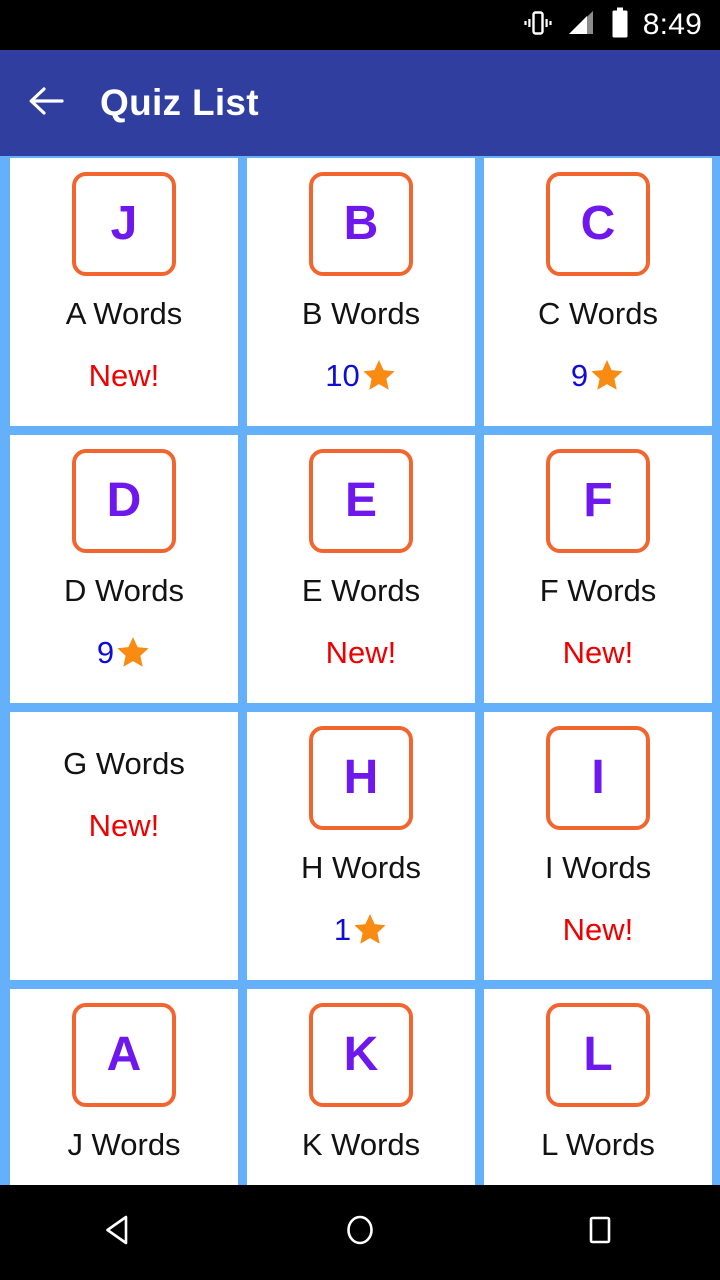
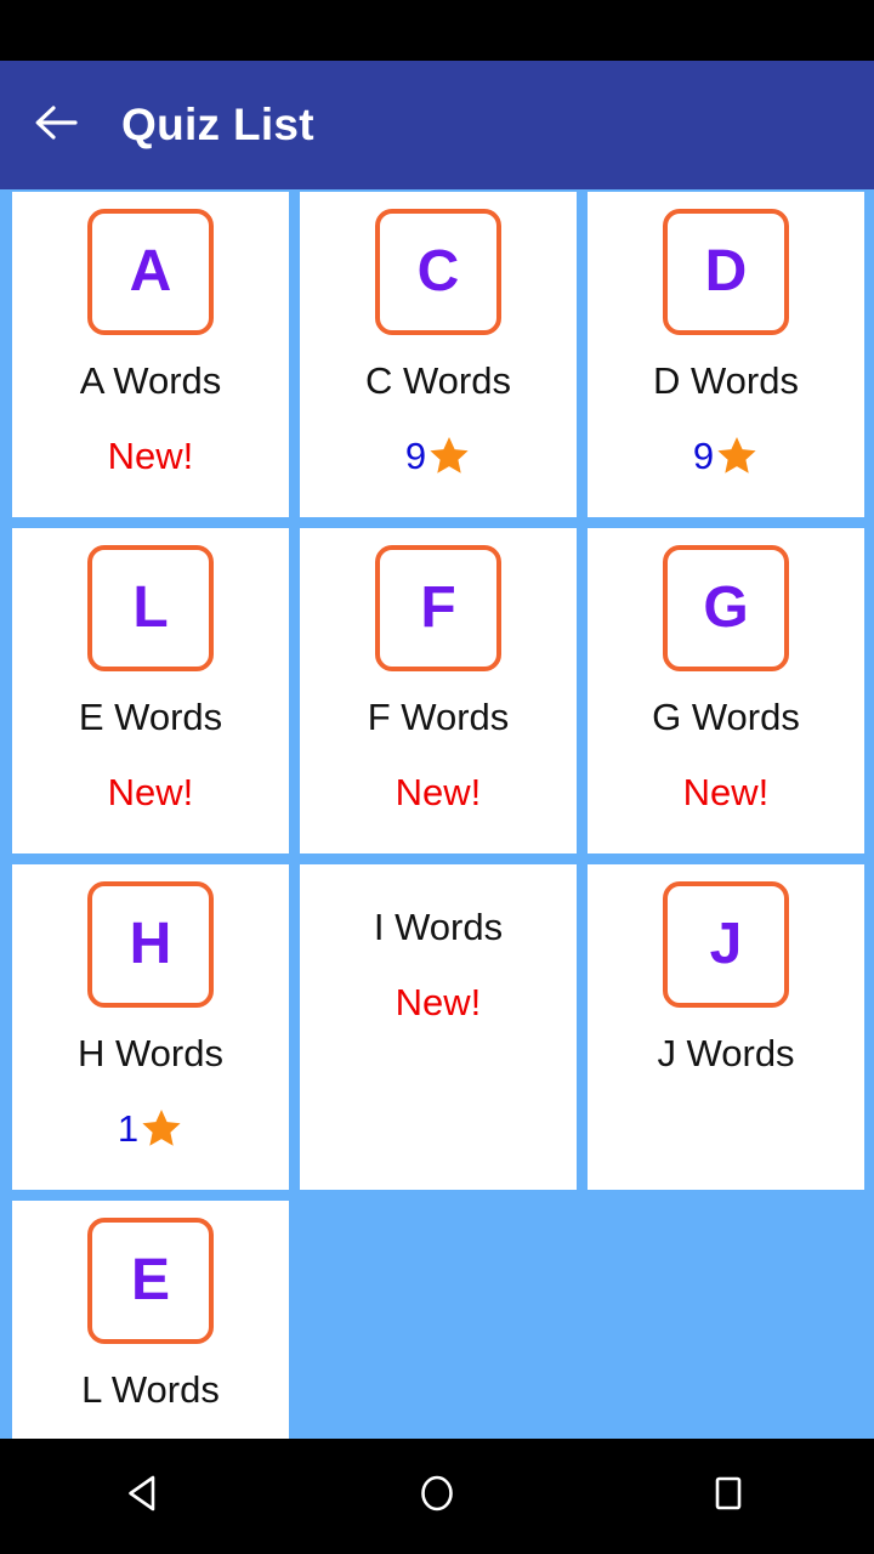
- 8:49
  Quiz List
- J
+ A
  A Words
  New!
- B
- B Words
- 10
  C
  C Words
  9
  D
  D Words
  9
- E
+ L
  E Words
  New!
  F
  F Words
  New!
+ G
  G Words
  New!
  H
  H Words
  1
- I
  I Words
  New!
- A
+ J
  J Words
- K
- K Words
- L
+ E
  L Words
